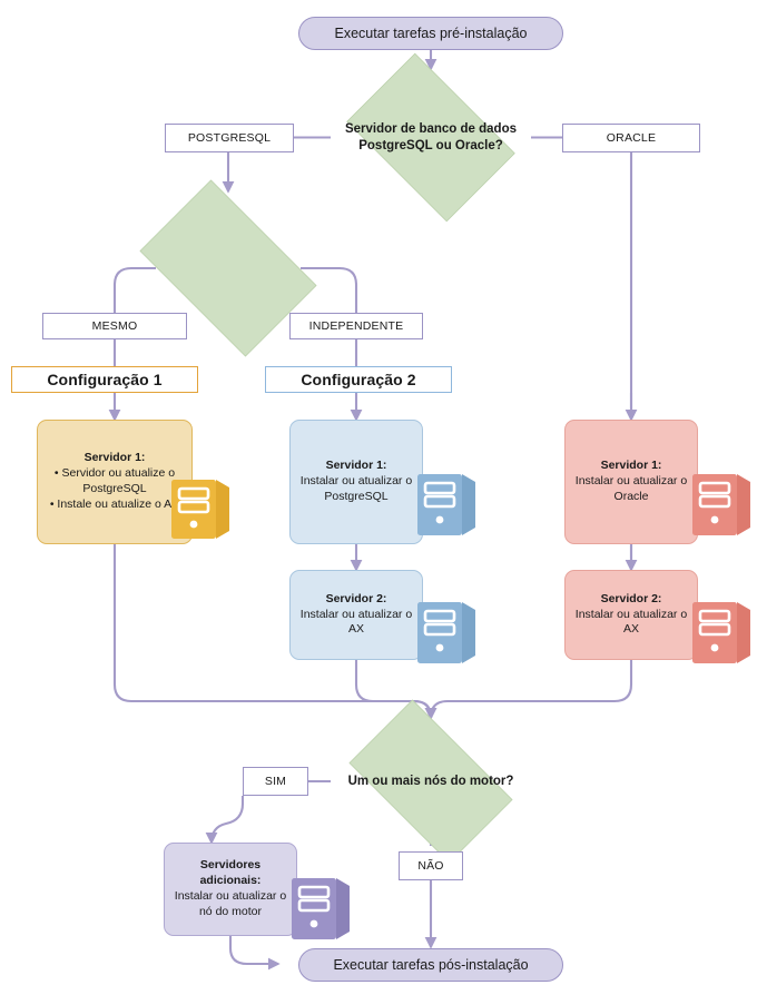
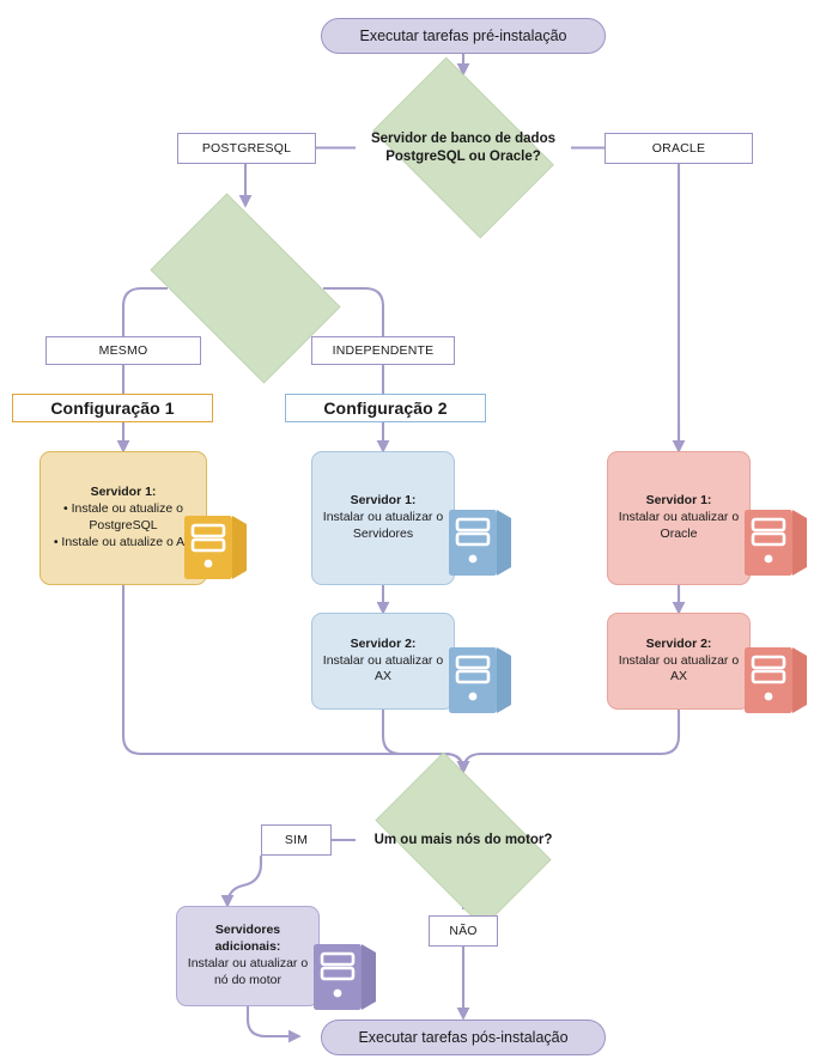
  Executar tarefas pré-instalação
  Servidor de banco de dados
  PostgreSQL ou Oracle?
  POSTGRESQL
  ORACLE
  MESMO
  INDEPENDENTE
  Configuração 1
  Configuração 2
  Servidor 1:
- • Servidor ou atualize o PostgreSQL
+ • Instale ou atualize o PostgreSQL
  • Instale ou atualize o A
  Servidor 1:
- Instalar ou atualizar o PostgreSQL
+ Instalar ou atualizar o Servidores
  Servidor 2:
  Instalar ou atualizar o AX
  Servidor 1:
  Instalar ou atualizar o Oracle
  Servidor 2:
  Instalar ou atualizar o AX
  Um ou mais nós do motor?
  SIM
  NÃO
  Servidores adicionais:
  Instalar ou atualizar o nó do motor
  Executar tarefas pós-instalação
